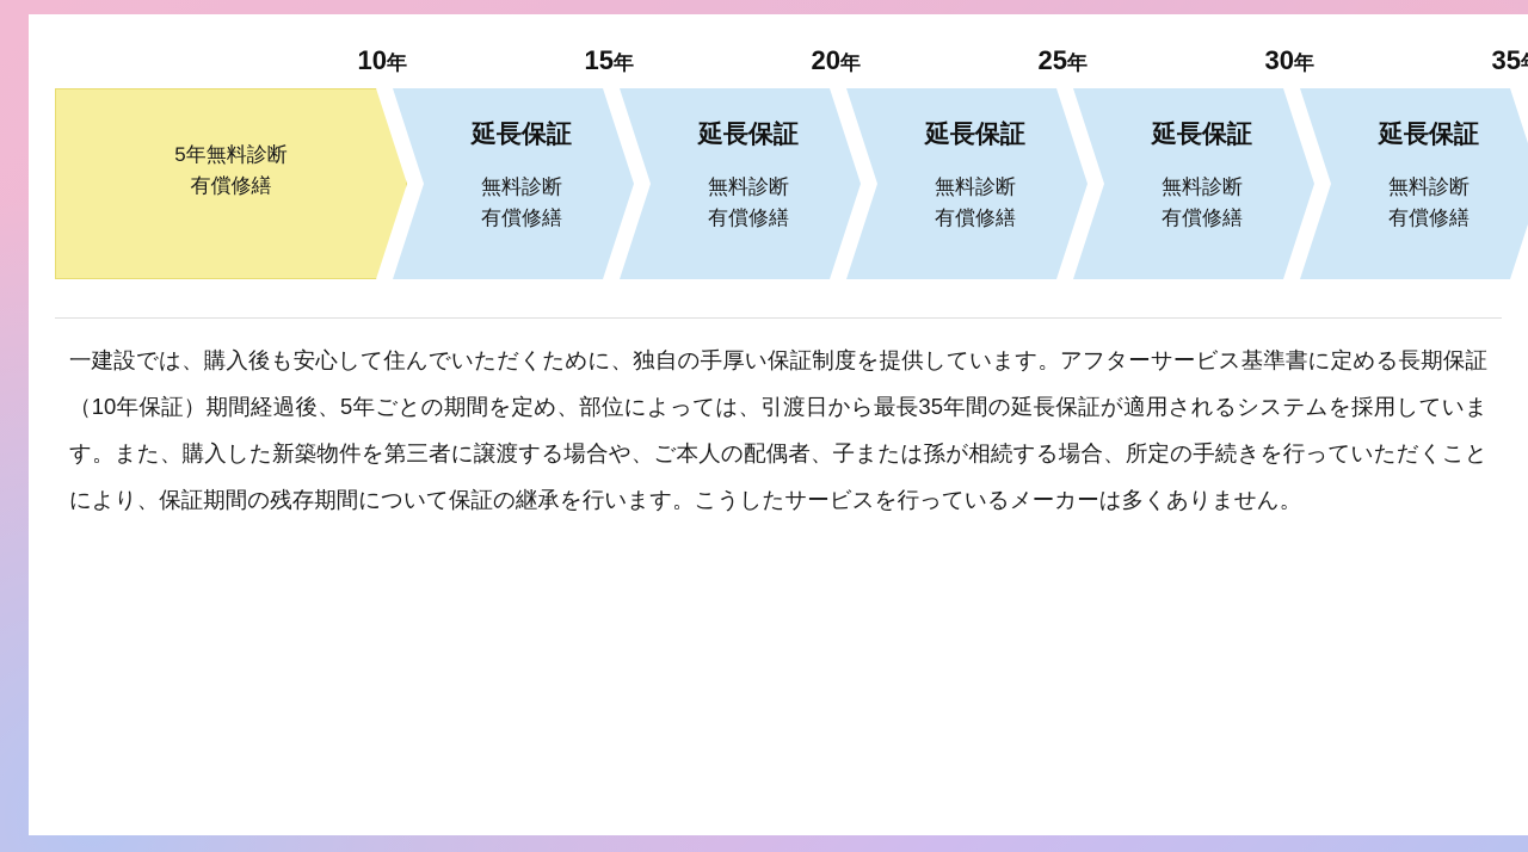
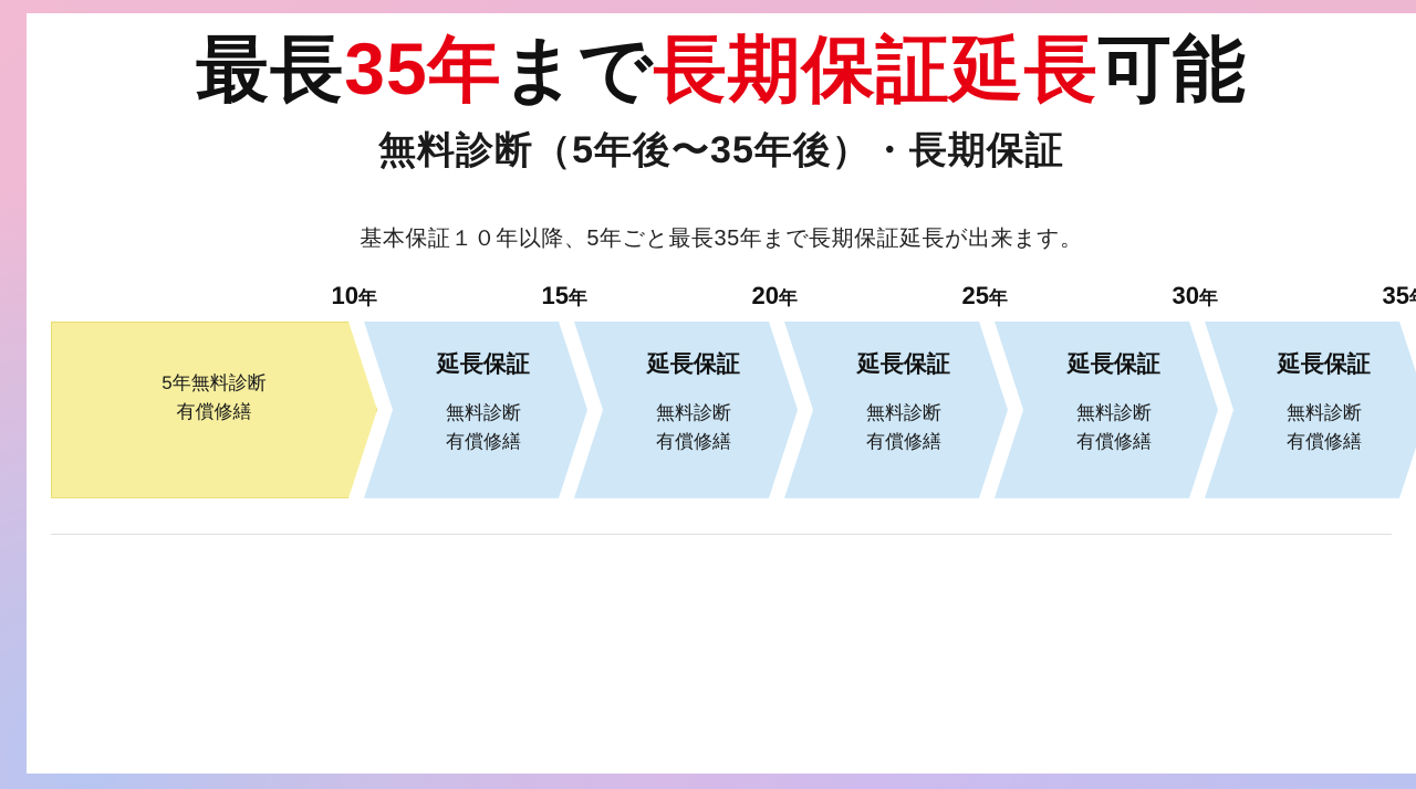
+ 最長35年まで長期保証延長可能
+ 無料診断（5年後〜35年後）・長期保証
+ 基本保証１０年以降、5年ごと最長35年まで長期保証延長が出来ます。
  10年
  15年
  20年
  25年
  30年
  5年無料診断
  有償修繕
  延長保証
  無料診断
  有償修繕
  延長保証
  無料診断
  有償修繕
  延長保証
  無料診断
  有償修繕
  延長保証
  無料診断
  有償修繕
  延長保証
  無料診断
  有償修繕
- 一建設では、購入後も安心して住んでいただくために、独自の手厚い保証制度を提供しています。アフターサービス基準書に定める長期保証（10年保証）期間経過後、5年ごとの期間を定め、部位によっては、引渡日から最長35年間の延長保証が適用されるシステムを採用しています。また、購入した新築物件を第三者に譲渡する場合や、ご本人の配偶者、子または孫が相続する場合、所定の手続きを行っていただくことにより、保証期間の残存期間について保証の継承を行います。こうしたサービスを行っているメーカーは多くありません。
